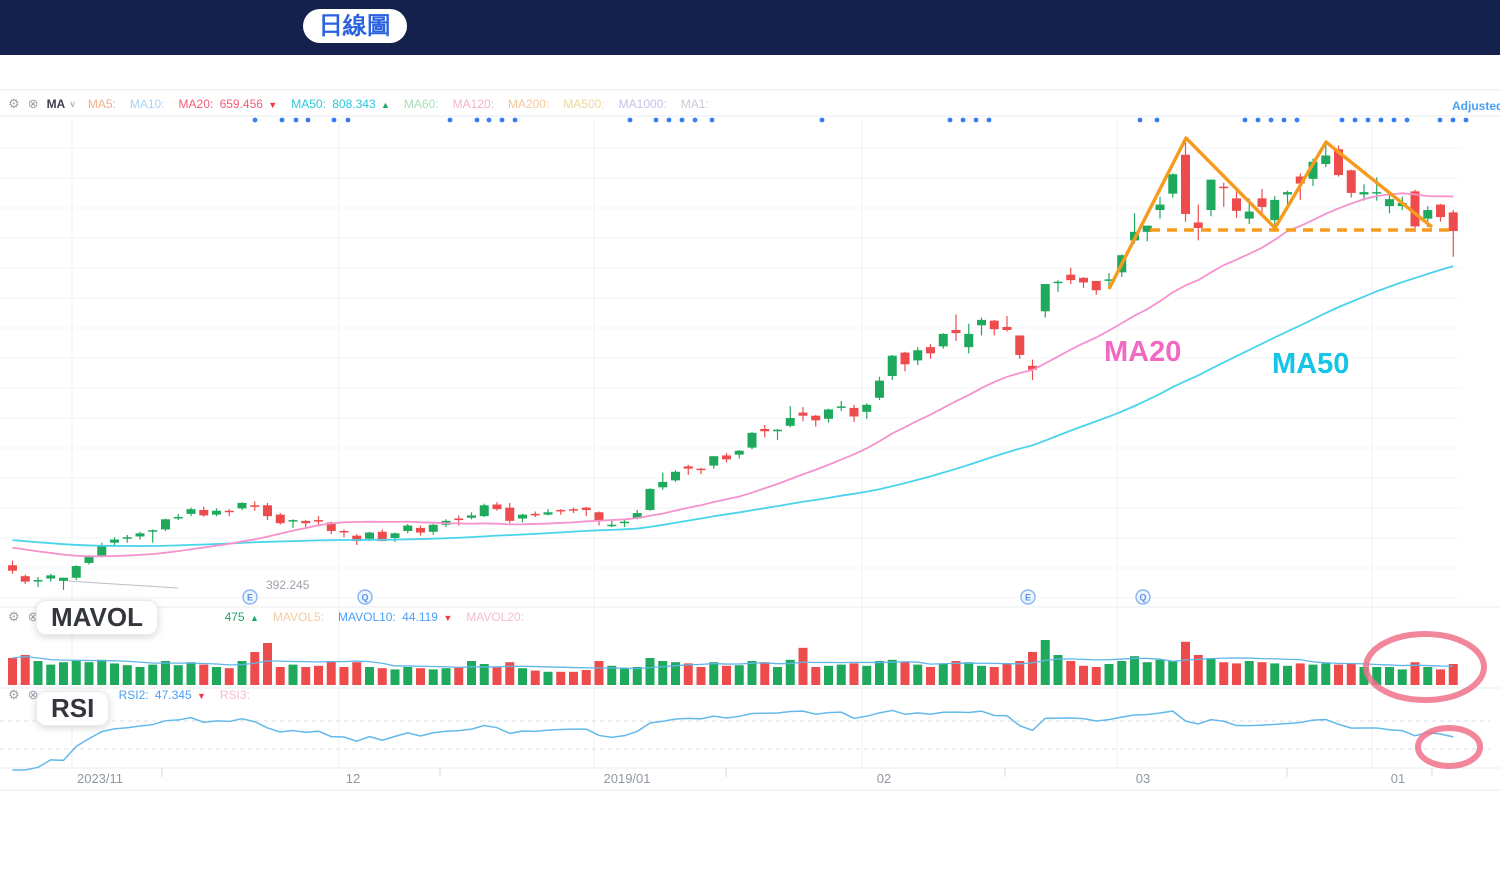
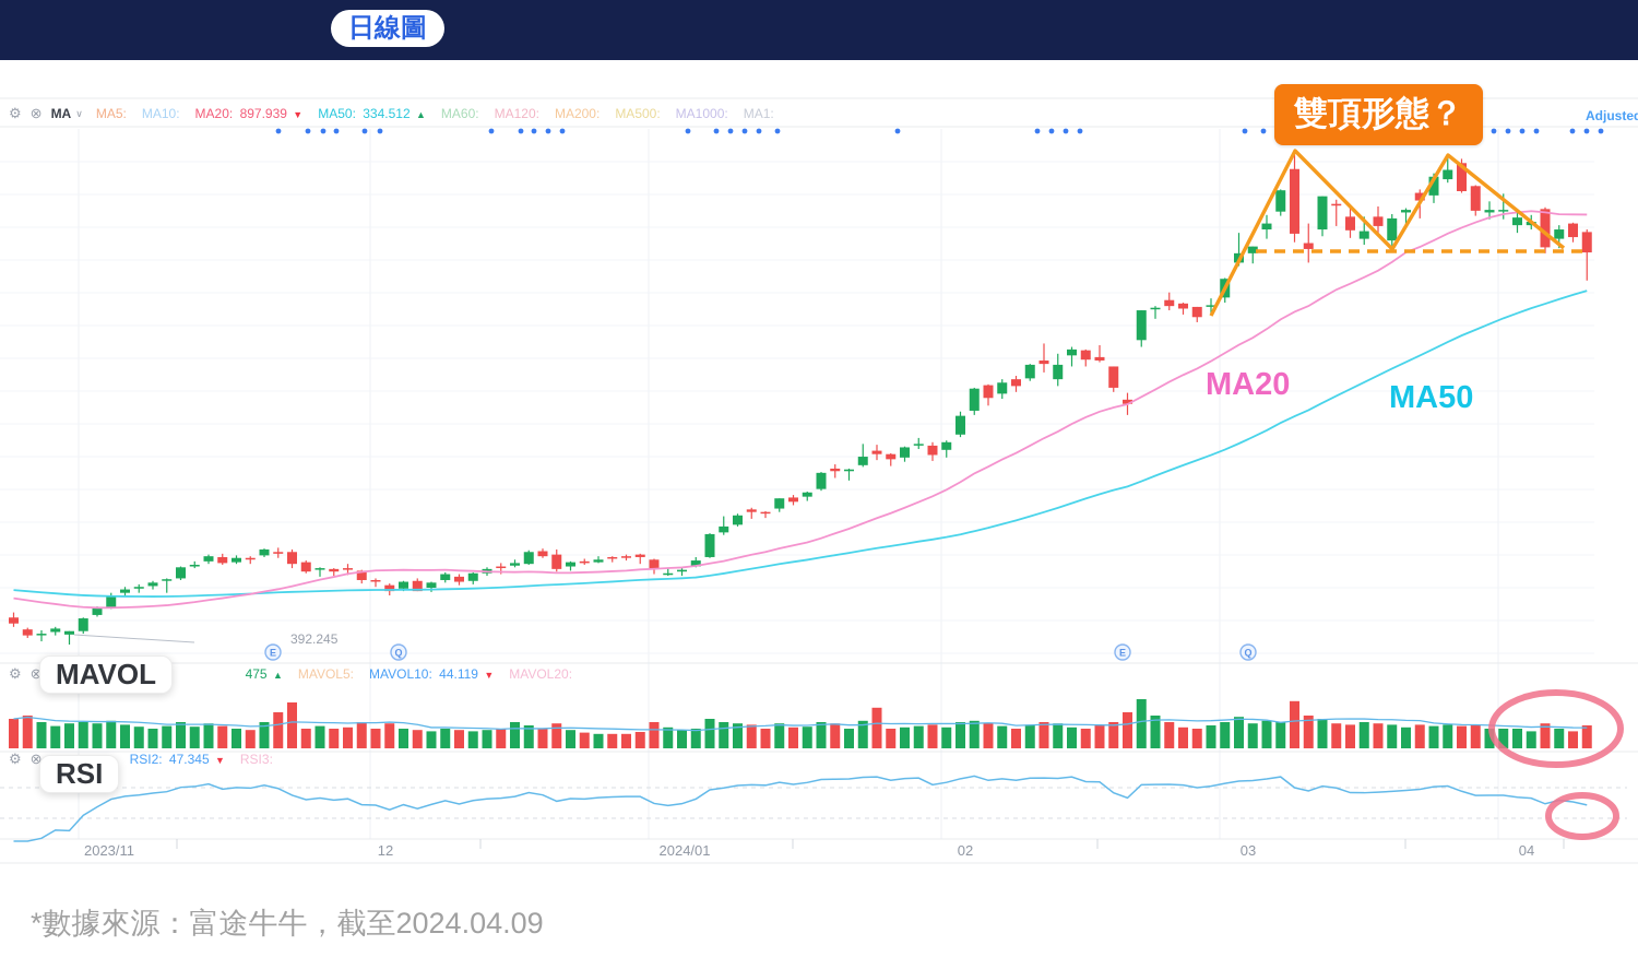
  E
  Q
  E
  Q
  日線圖
  ⚙
  ⊗
  MA
  ∨
  MA5:
  MA10:
- MA20: 659.456 ▼
+ MA20: 897.939 ▼
- MA50: 808.343 ▲
+ MA50: 334.512 ▲
  MA60:
  MA120:
  MA200:
  MA500:
  MA1000:
  MA1:
  Adjuste
  ⚙
  ⊗
  475 ▲
  MAVOL5:
  MAVOL10: 44.119 ▼
  MAVOL20:
  MAVOL
  ⚙
  ⊗
  RSI2: 47.345 ▼
  RSI3:
  RSI
+ 雙頂形態？
  MA20
  MA50
  392.245
  2023/11
  12
- 2019/01
+ 2024/01
  02
  03
- 01
+ 04
+ *數據來源：富途牛牛，截至2024.04.09
